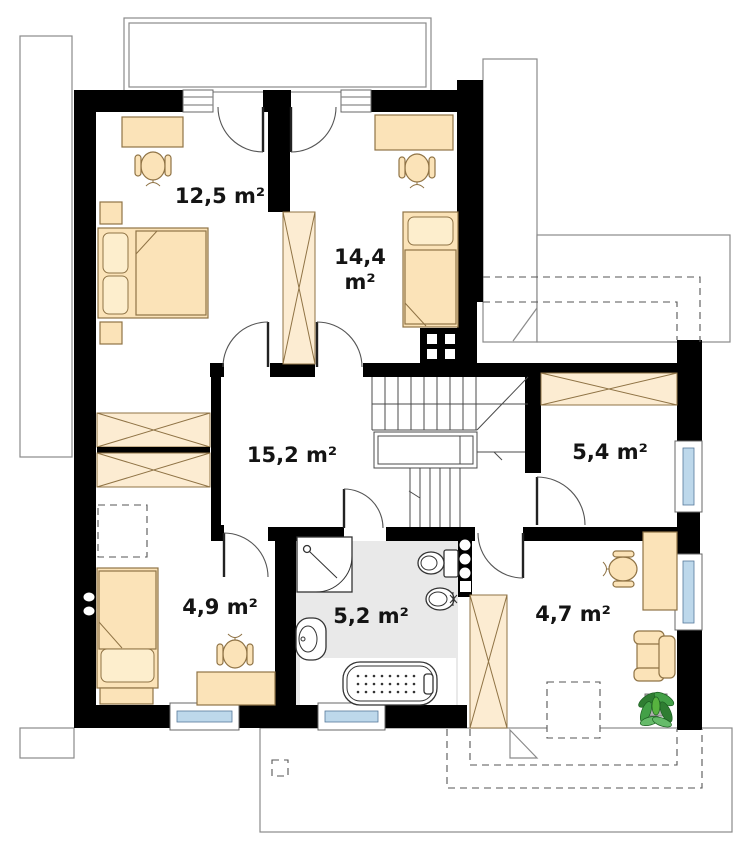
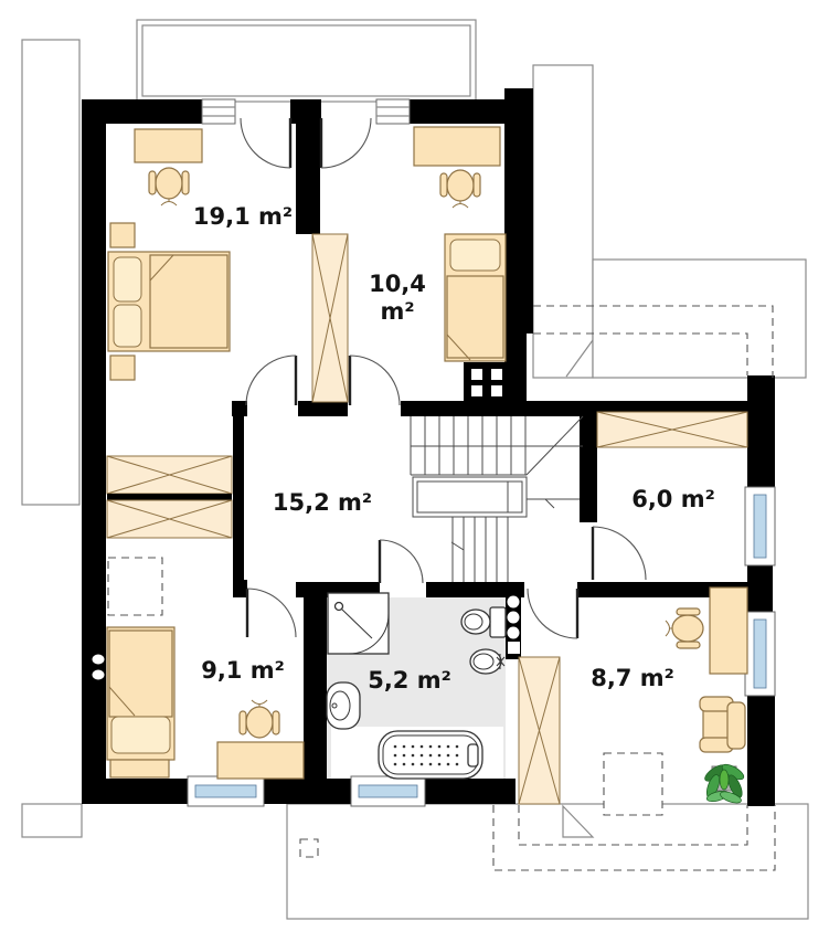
- 12,5 m²
+ 19,1 m²
- 14,4
+ 10,4
  m²
  15,2 m²
- 5,4 m²
+ 6,0 m²
- 4,9 m²
+ 9,1 m²
  5,2 m²
- 4,7 m²
+ 8,7 m²
